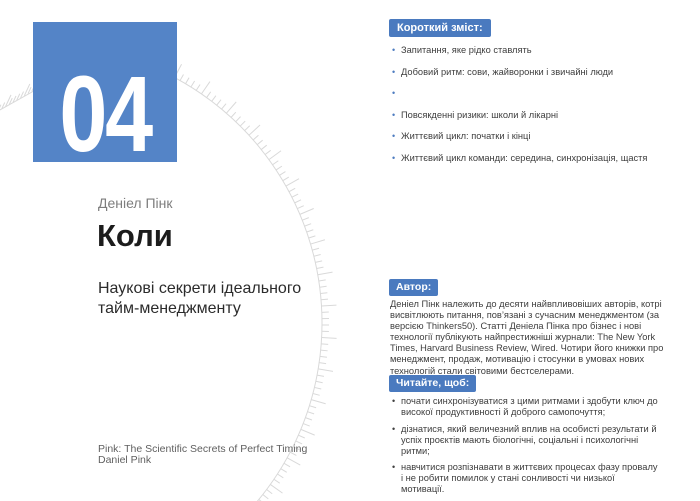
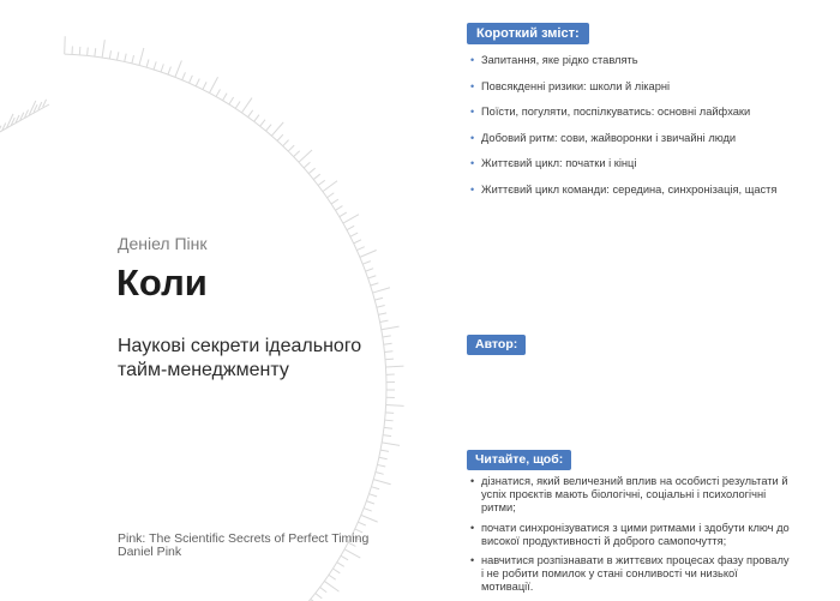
- 04
  Деніел Пінк
  Коли
  Наукові секрети ідеального тайм-менеджменту
  Pink: The Scientific Secrets of Perfect Timing
  Daniel Pink
  Короткий зміст:
  •
  Запитання, яке рідко ставлять
  •
- Добовий ритм: сови, жайворонки і звичайні люди
+ Повсякденні ризики: школи й лікарні
  •
+ Поїсти, погуляти, поспілкуватись: основні лайфхаки
  •
- Повсякденні ризики: школи й лікарні
+ Добовий ритм: сови, жайворонки і звичайні люди
  •
  Життєвий цикл: початки і кінці
  •
  Життєвий цикл команди: середина, синхронізація, щастя
  Автор:
- Деніел Пінк належить до десяти найвпливовіших авторів, котрі висвітлюють питання, пов’язані з сучасним менеджментом (за версією Thinkers50). Статті Деніела Пінка про бізнес і нові технології публікують найпрестижніші журнали: The New York Times, Harvard Business Review, Wired. Чотири його книжки про менеджмент, продаж, мотивацію і стосунки в умовах нових технологій стали світовими бестселерами.
  Читайте, щоб:
  •
- почати синхронізуватися з цими ритмами і здобути ключ до високої продуктивності й доброго самопочуття;
+ дізнатися, який величезний вплив на особисті результати й успіх проєктів мають біологічні, соціальні і психологічні ритми;
  •
- дізнатися, який величезний вплив на особисті результати й успіх проєктів мають біологічні, соціальні і психологічні ритми;
+ почати синхронізуватися з цими ритмами і здобути ключ до високої продуктивності й доброго самопочуття;
  •
  навчитися розпізнавати в життєвих процесах фазу провалу і не робити помилок у стані сонливості чи низької мотивації.
